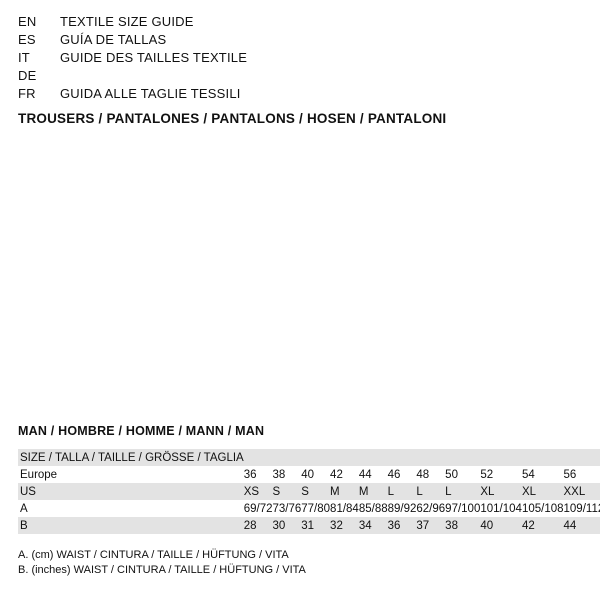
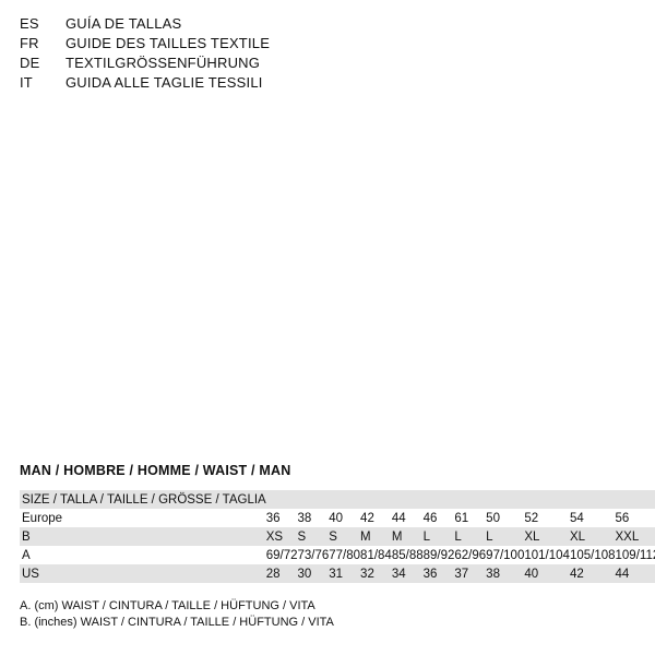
- EN
- TEXTILE SIZE GUIDE
  ES
  GUÍA DE TALLAS
- IT
+ FR
  GUIDE DES TAILLES TEXTILE
  DE
+ TEXTILGRÖSSENFÜHRUNG
- FR
+ IT
  GUIDA ALLE TAGLIE TESSILI
- TROUSERS / PANTALONES / PANTALONS / HOSEN / PANTALONI
- MAN / HOMBRE / HOMME / MANN / MAN
+ MAN / HOMBRE / HOMME / WAIST / MAN
  SIZE / TALLA / TAILLE / GRÖSSE / TAGLIA
- Europe	36	38	40	42	44	46	48	50	52	54	56
+ Europe	36	38	40	42	44	46	61	50	52	54	56
- US	XS	S	S	M	M	L	L	L	XL	XL	XXL
+ B	XS	S	S	M	M	L	L	L	XL	XL	XXL
  A	69/72	73/76	77/80	81/84	85/88	89/92	62/96	97/100	101/104	105/108	109/11
- B	28	30	31	32	34	36	37	38	40	42	44
+ US	28	30	31	32	34	36	37	38	40	42	44
  A. (cm) WAIST / CINTURA / TAILLE / HÜFTUNG / VITA
  B. (inches) WAIST / CINTURA / TAILLE / HÜFTUNG / VITA
